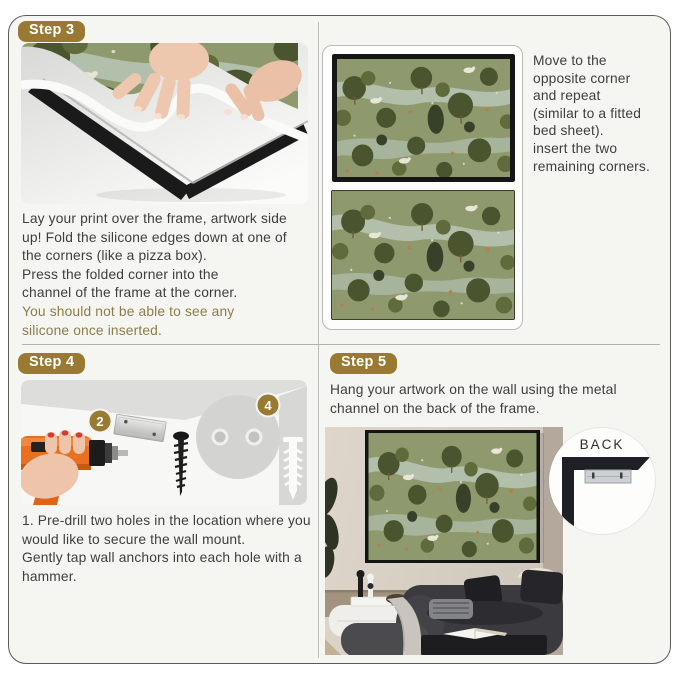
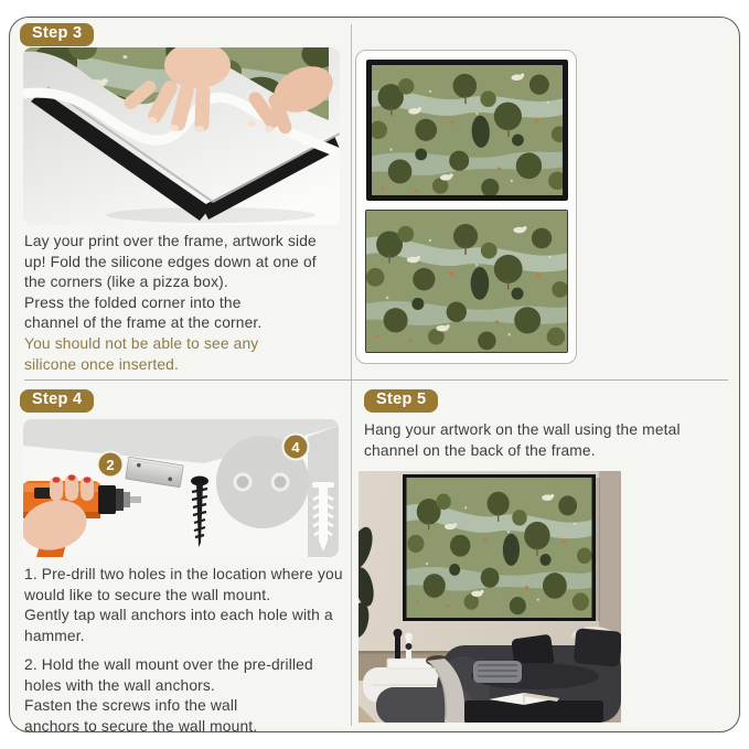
  Step 3
  Lay your print over the frame, artwork side
  up! Fold the silicone edges down at one of
  the corners (like a pizza box).
  Press the folded corner into the
  channel of the frame at the corner.
  You should not be able to see any
  silicone once inserted.
- Move to the
- opposite corner
- and repeat
- (similar to a fitted
- bed sheet).
- insert the two
- remaining corners.
  Step 4
  4
  2
  1. Pre-drill two holes in the location where you
  would like to secure the wall mount.
  Gently tap wall anchors into each hole with a
  hammer.
+ 2. Hold the wall mount over the pre-drilled
+ holes with the wall anchors.
+ Fasten the screws info the wall
+ anchors to secure the wall mount.
  Step 5
  Hang your artwork on the wall using the metal
  channel on the back of the frame.
- BACK
